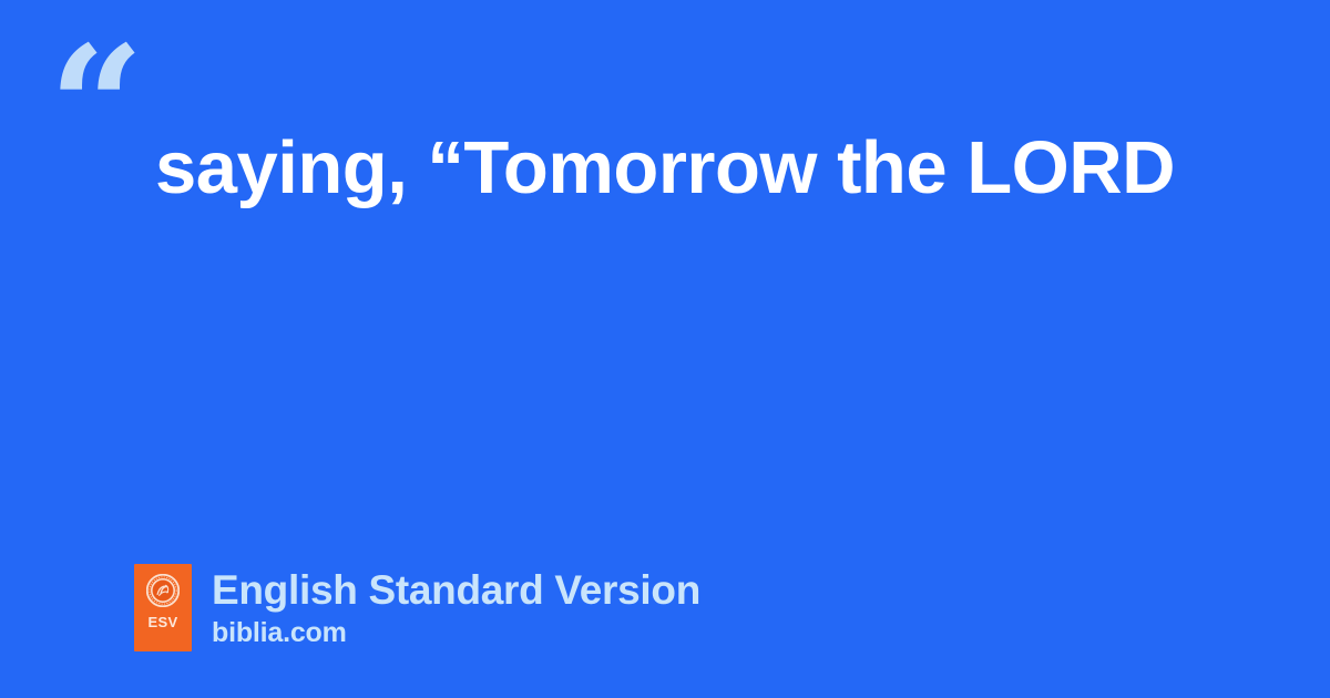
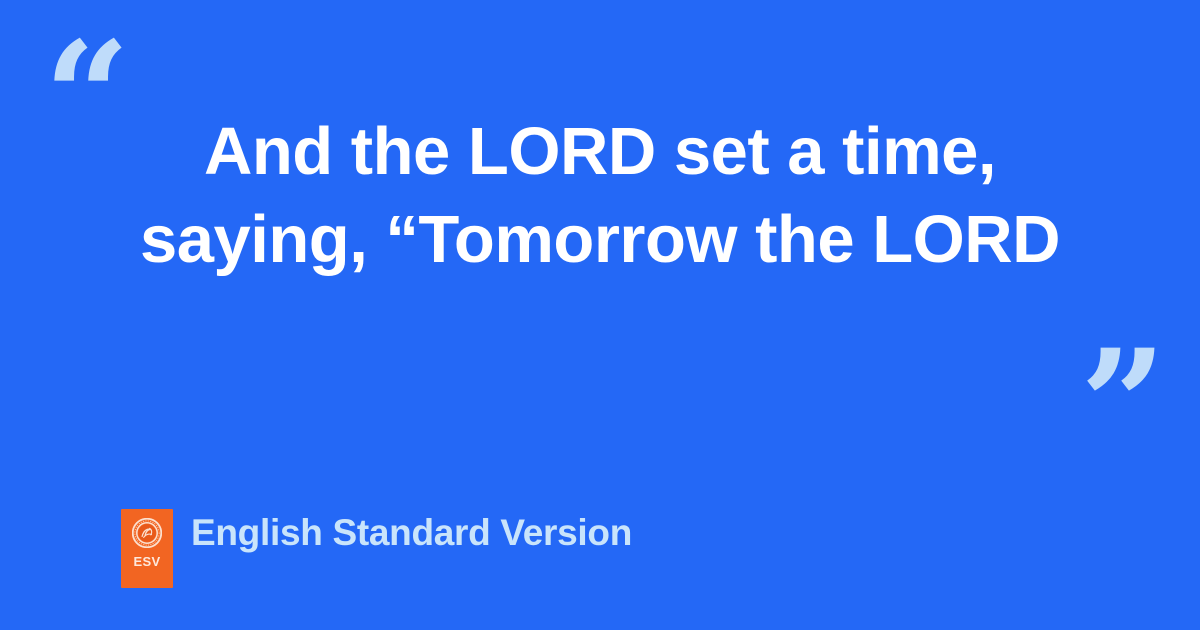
  “
+ And the LORD set a time,
  saying, “Tomorrow the LORD
+ ”
  ESV
  English Standard Version
- biblia.com
